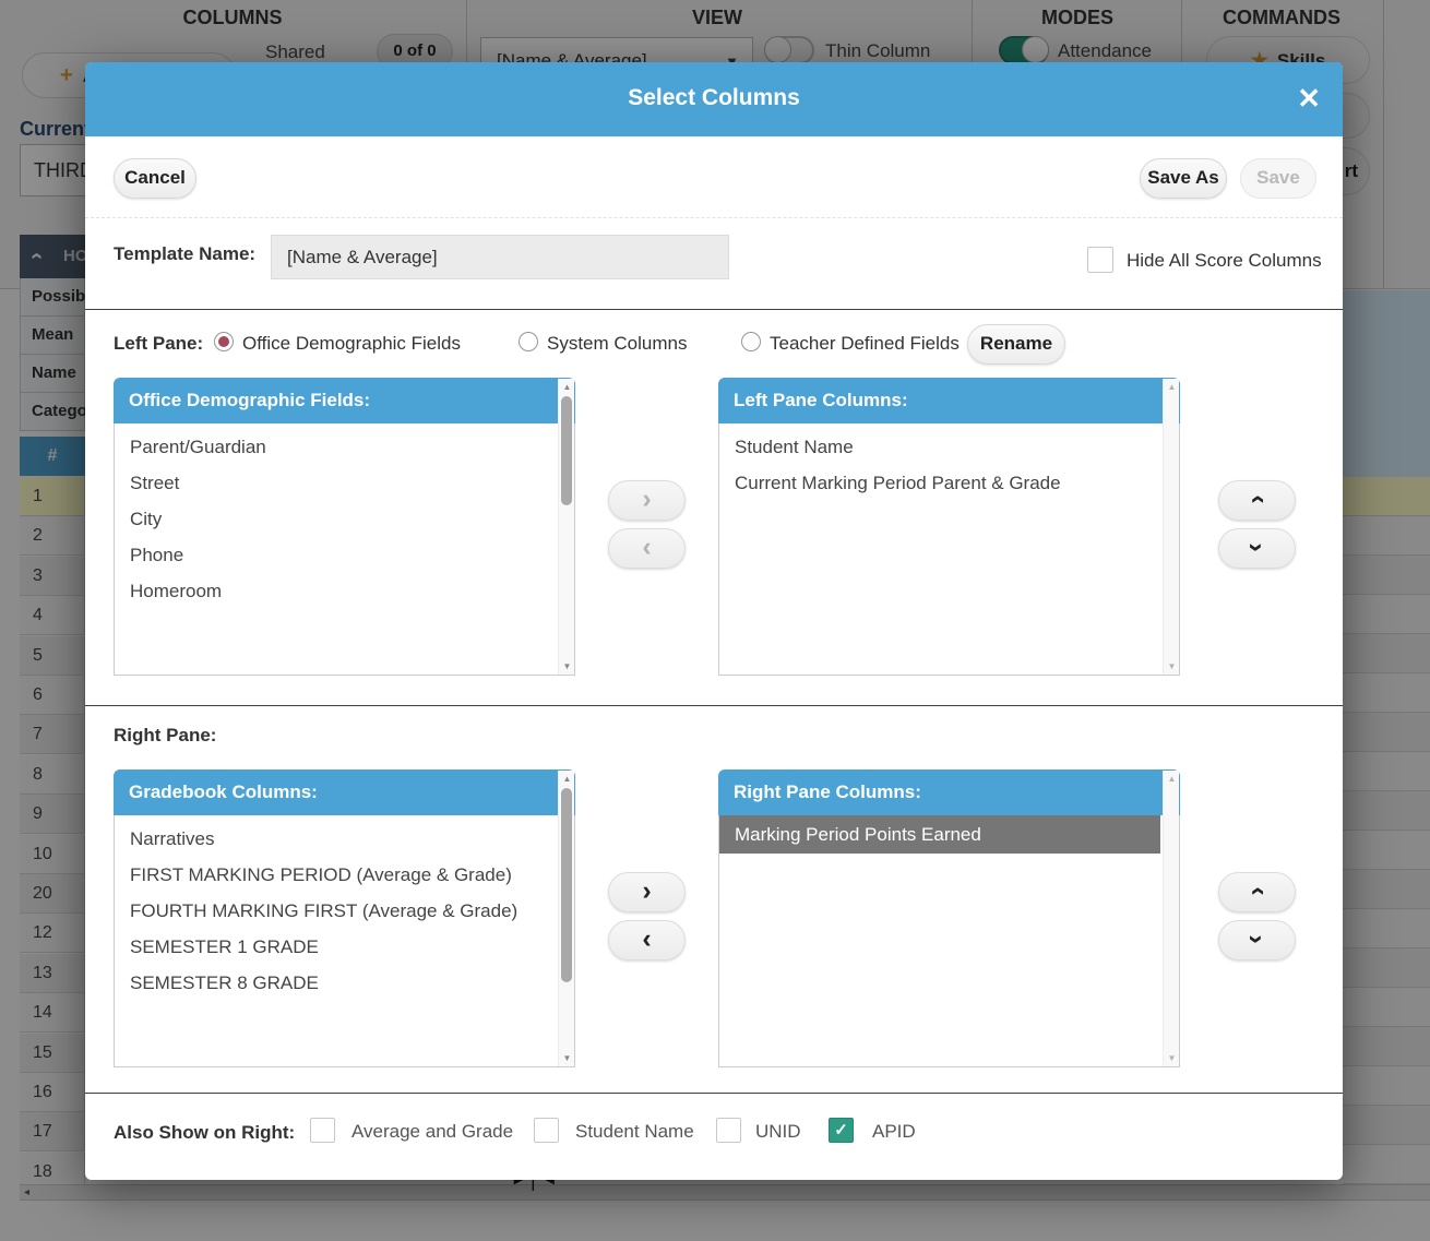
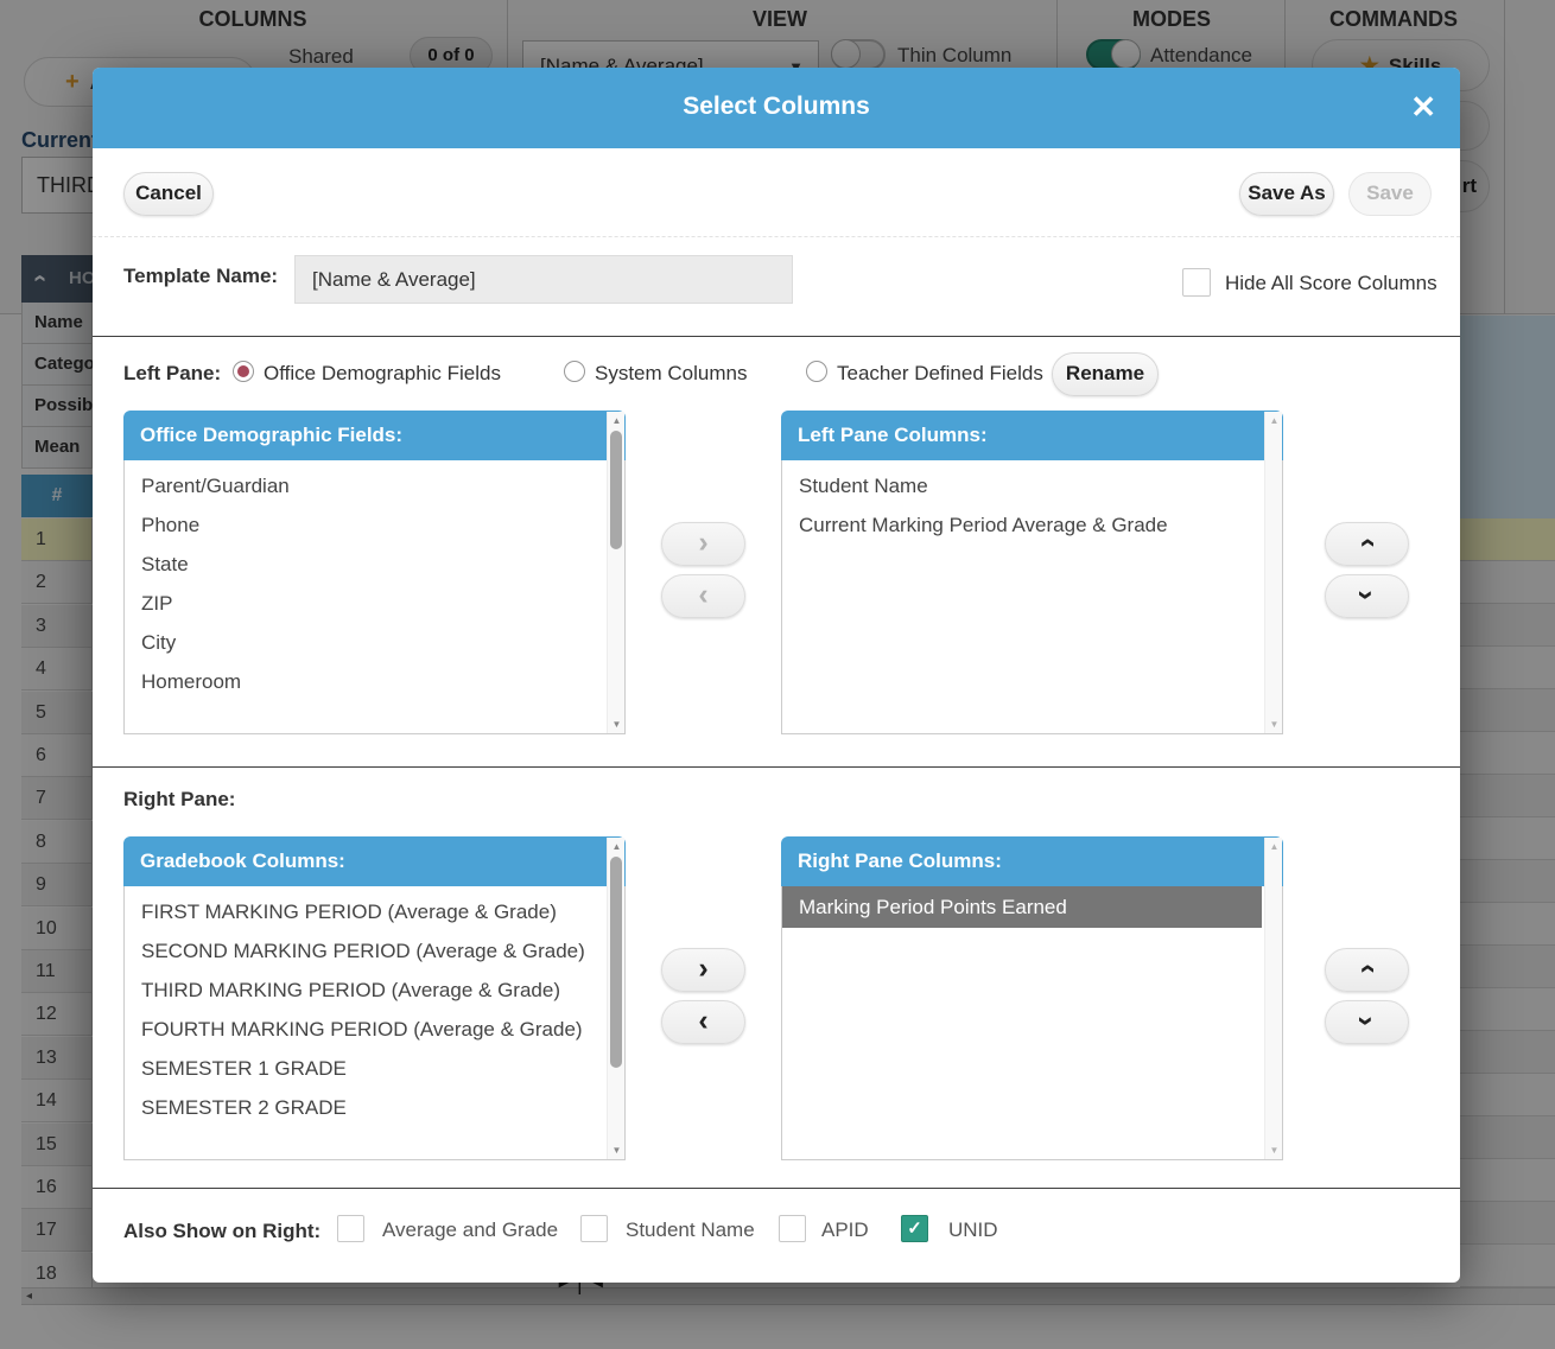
  COLUMNS
  VIEW
  MODES
  COMMANDS
  Shared
  0 of 0
  Curren
  THIR
  [Name & Average]
  Thin Column
  Attendance
  ★ Skills
  rt
  HO
- Possib
+ Name
- Mean
+ Catego
- Name
+ Possib
- Catego
+ Mean
  #
  1
  2
  3
  4
  5
  6
  7
  8
  9
  10
- 20
+ 11
  12
  13
  14
  15
  16
  17
  18
  ◂
  Select Columns
  ✕
  Cancel
  Save As
  Save
  Template Name:
  [Name & Average]
  Hide All Score Columns
  Left Pane:
  Office Demographic Fields
  System Columns
  Teacher Defined Fields
  Rename
  Office Demographic Fields:
  Parent/Guardian
- Street
- City
+ Phone
+ State
+ ZIP
- Phone
+ City
  Homeroom
  ▲
  ▼
  Left Pane Columns:
  Student Name
- Current Marking Period Parent & Grade
+ Current Marking Period Average & Grade
  ▲
  ▼
  ›
  ‹
  Right Pane:
  Gradebook Columns:
- Narratives
  FIRST MARKING PERIOD (Average & Grade)
+ SECOND MARKING PERIOD (Average & Grade)
+ THIRD MARKING PERIOD (Average & Grade)
- FOURTH MARKING FIRST (Average & Grade)
+ FOURTH MARKING PERIOD (Average & Grade)
  SEMESTER 1 GRADE
- SEMESTER 8 GRADE
+ SEMESTER 2 GRADE
  ▲
  ▼
  Right Pane Columns:
  Marking Period Points Earned
  ▲
  ▼
  ›
  ‹
  Also Show on Right:
  Average and Grade
  Student Name
- UNID
+ APID
  ✓
- APID
+ UNID
